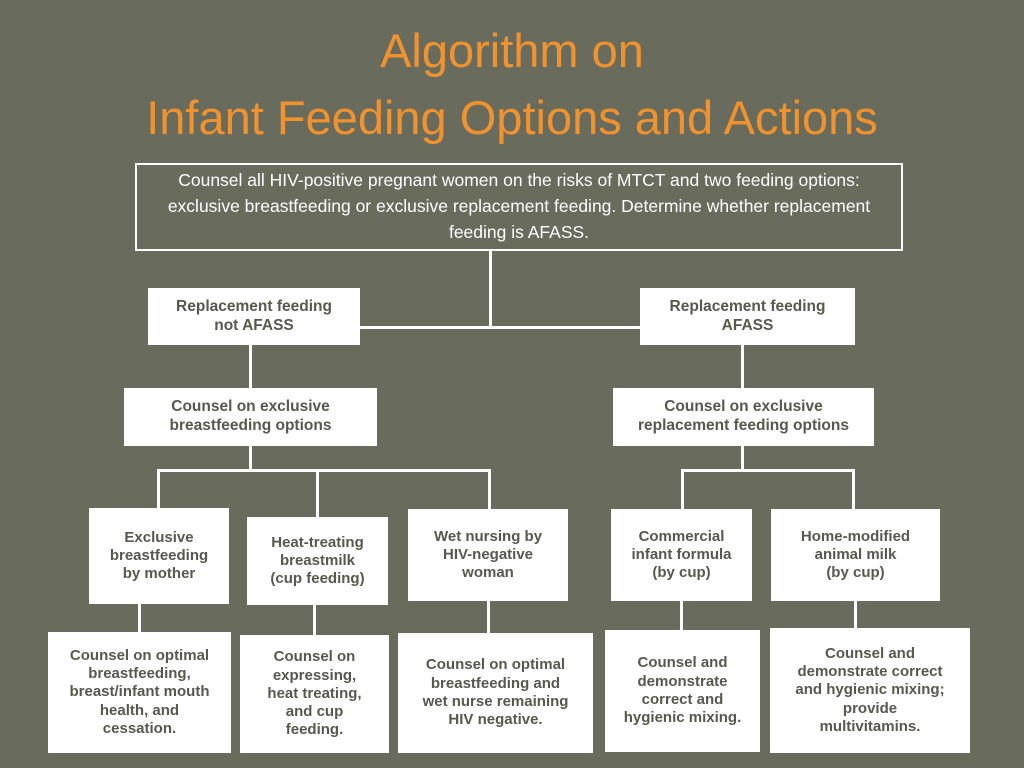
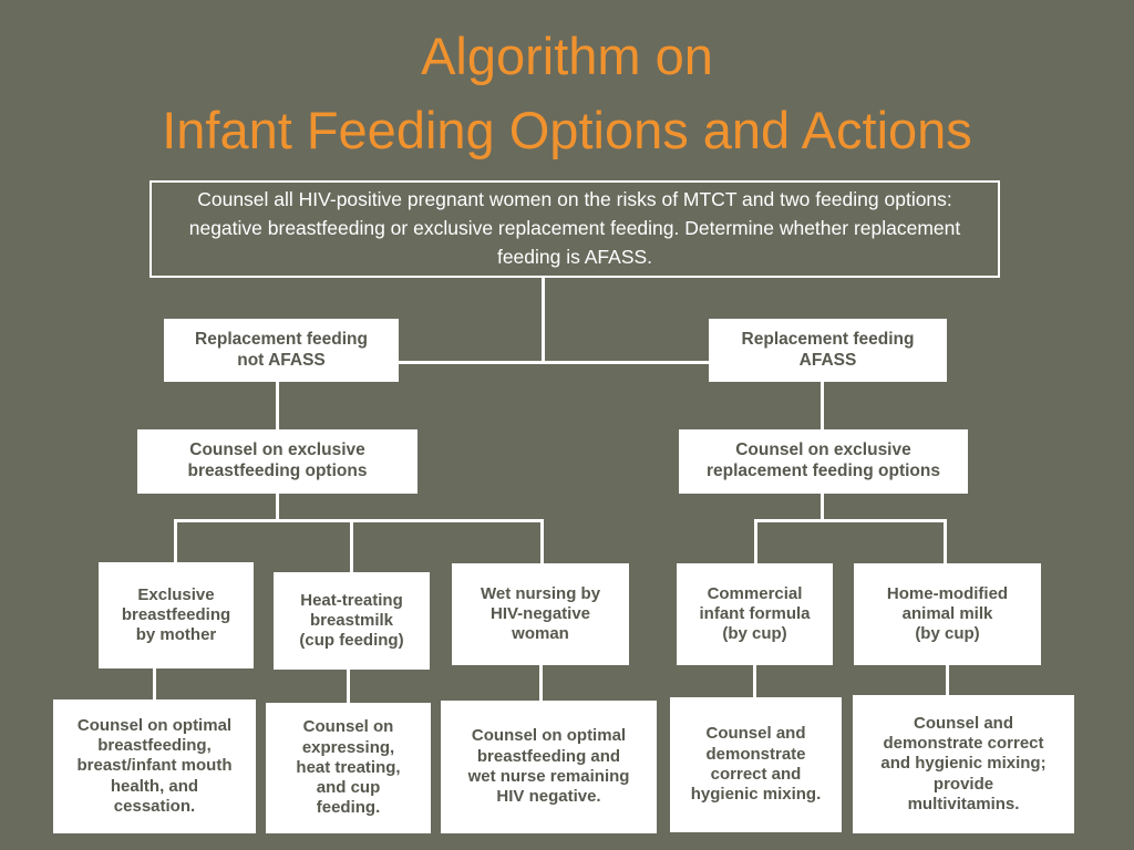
  Algorithm on
  Infant Feeding Options and Actions
- Counsel all HIV-positive pregnant women on the risks of MTCT and two feeding options: exclusive breastfeeding or exclusive replacement feeding. Determine whether replacement feeding is AFASS.
+ Counsel all HIV-positive pregnant women on the risks of MTCT and two feeding options: negative breastfeeding or exclusive replacement feeding. Determine whether replacement feeding is AFASS.
  Replacement feeding
  not AFASS
  Replacement feeding
  AFASS
  Counsel on exclusive
  breastfeeding options
  Counsel on exclusive
  replacement feeding options
  Exclusive
  breastfeeding
  by mother
  Heat-treating
  breastmilk
  (cup feeding)
  Wet nursing by
  HIV-negative
  woman
  Commercial
  infant formula
  (by cup)
  Home-modified
  animal milk
  (by cup)
  Counsel on optimal
  breastfeeding,
  breast/infant mouth
  health, and
  cessation.
  Counsel on
  expressing,
  heat treating,
  and cup
  feeding.
  Counsel on optimal
  breastfeeding and
  wet nurse remaining
  HIV negative.
  Counsel and
  demonstrate
  correct and
  hygienic mixing.
  Counsel and
  demonstrate correct
  and hygienic mixing;
  provide
  multivitamins.
